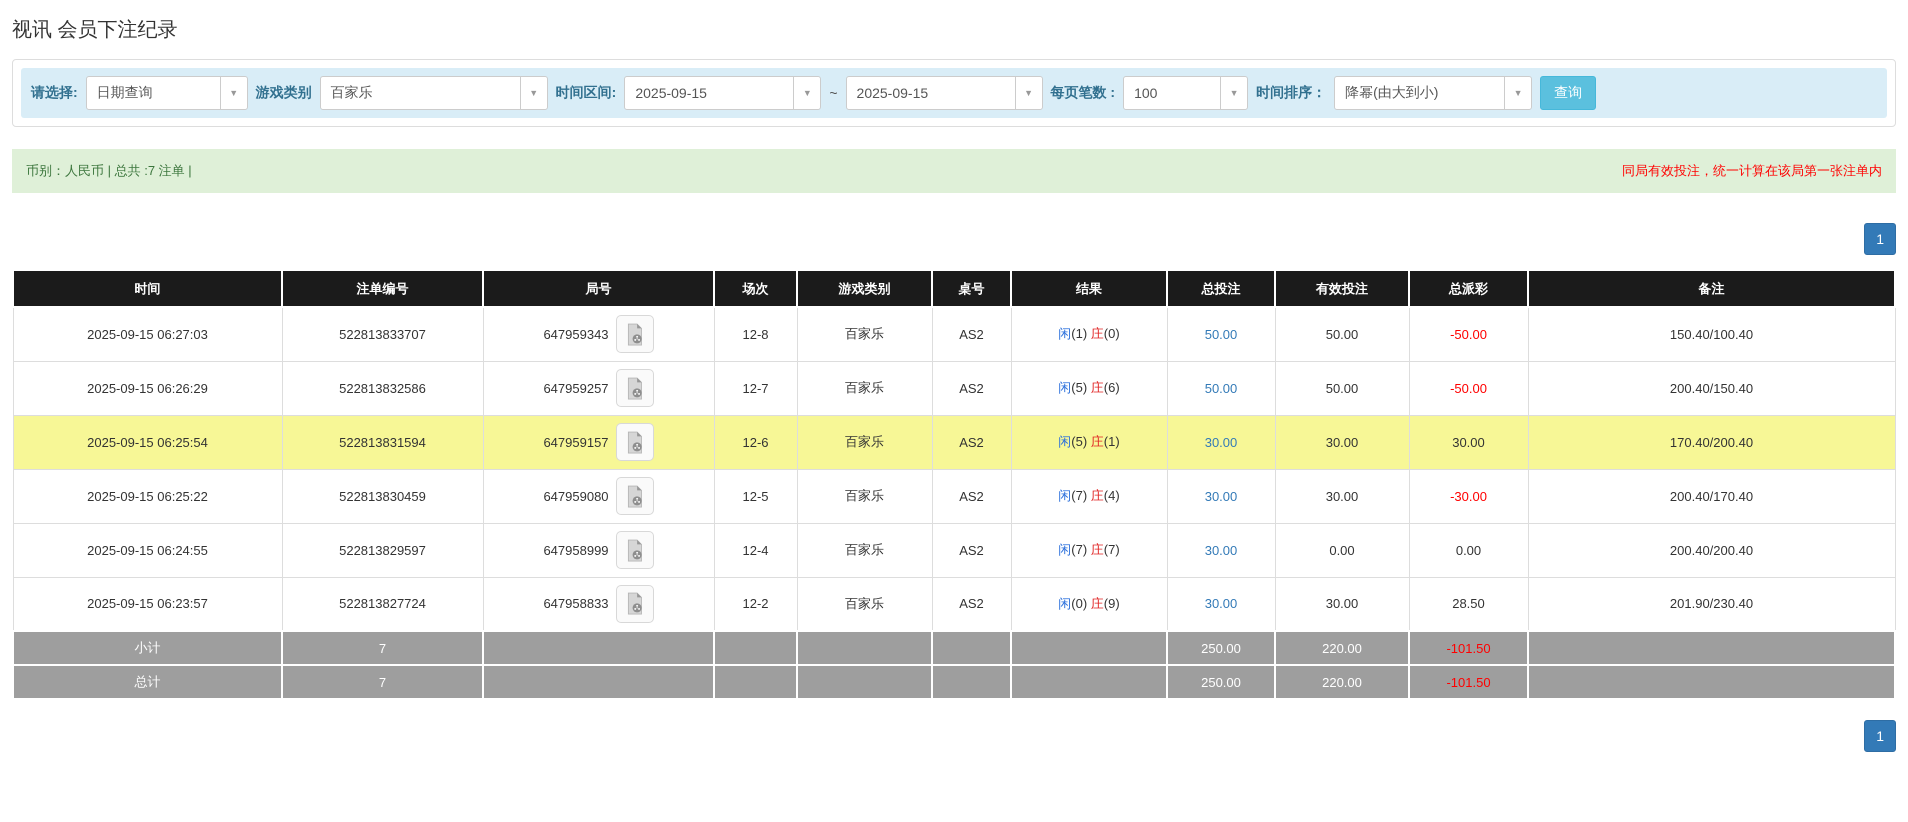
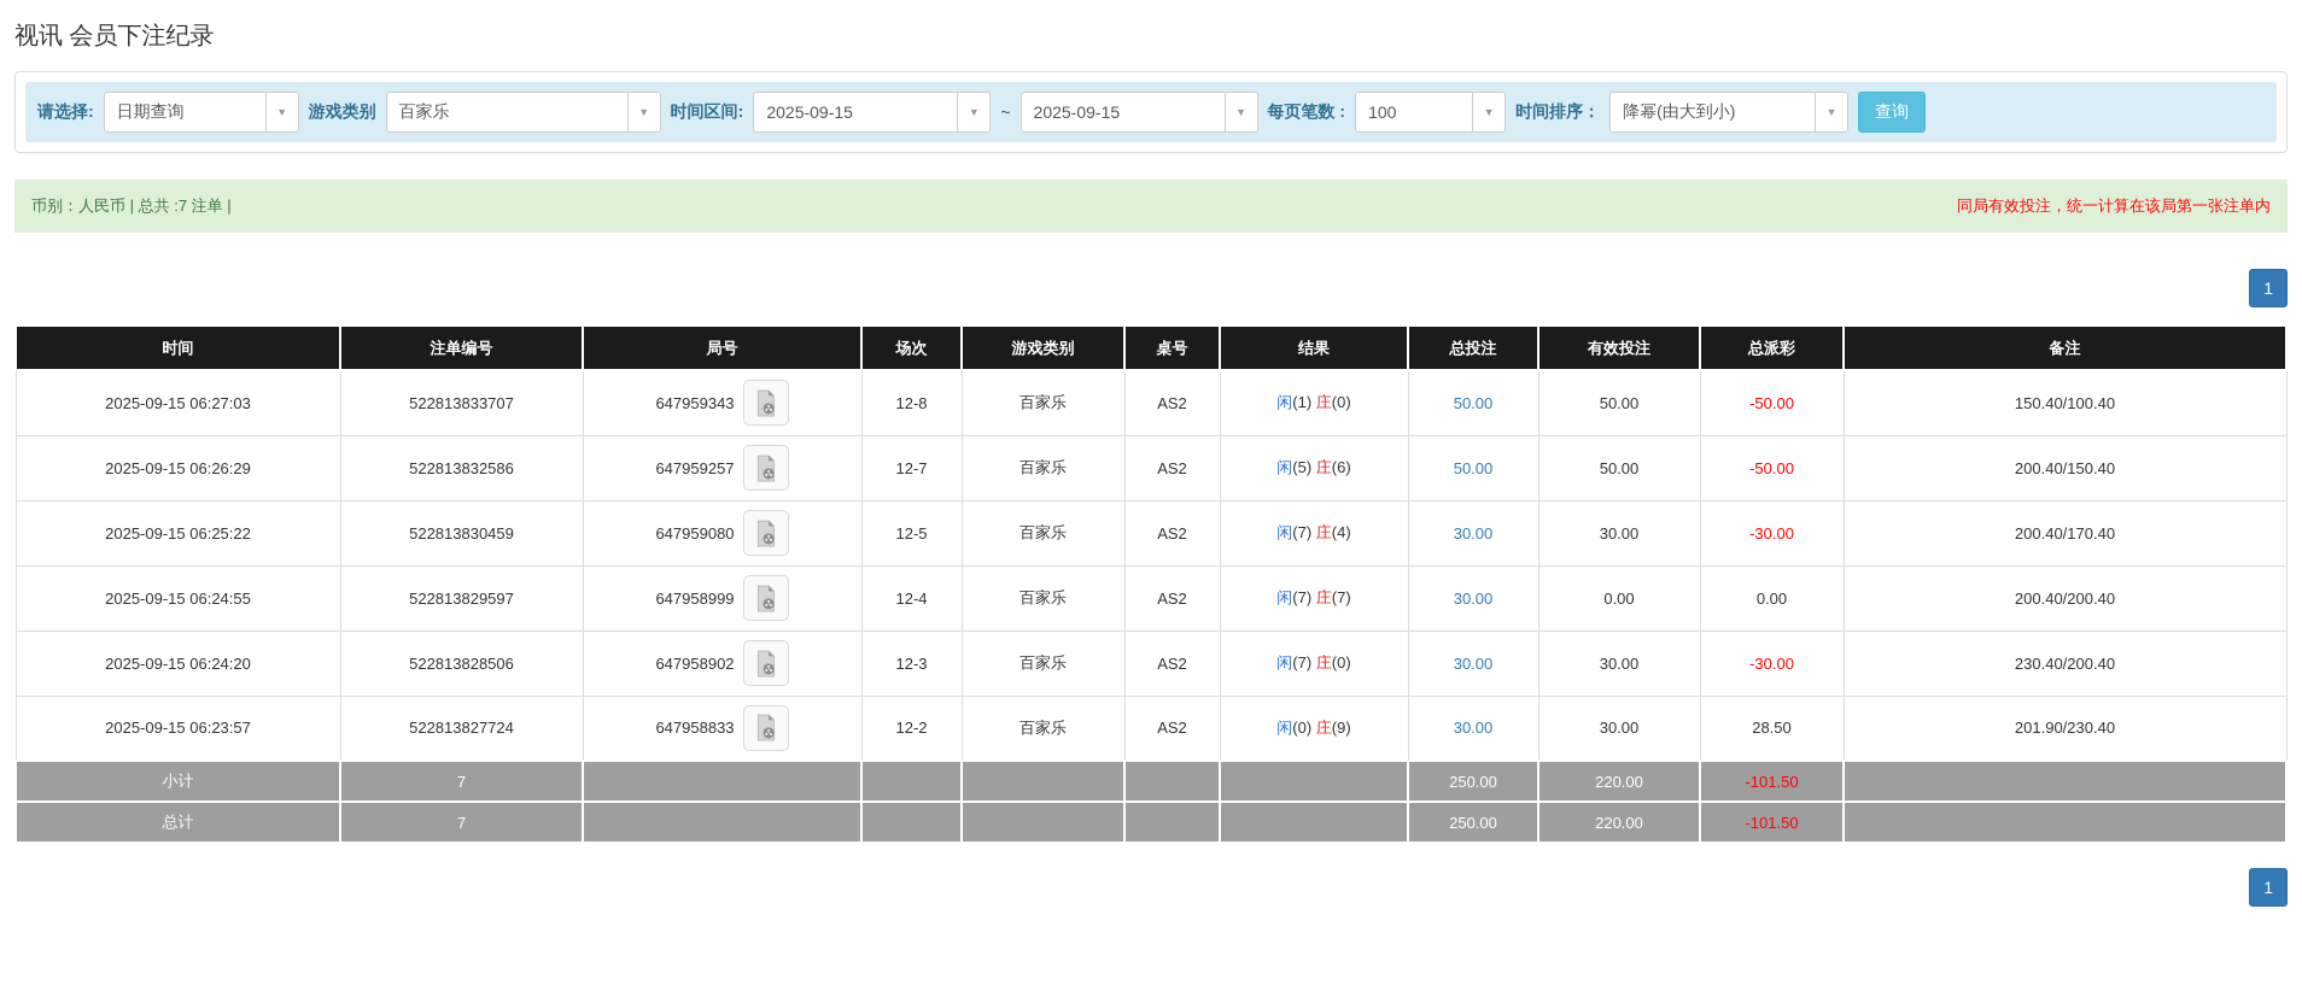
  视讯 会员下注纪录
  请选择:
  日期查询
  ▼
  游戏类别
  百家乐
  ▼
  时间区间:
  2025-09-15
  ▼
  ~
  2025-09-15
  ▼
  每页笔数 :
  100
  ▼
  时间排序：
  降幂(由大到小)
  ▼
  查询
  币别：人民币 | 总共 :7 注单 |
  同局有效投注，统一计算在该局第一张注单内
  1
  时间	注单编号	局号	场次	游戏类别	桌号	结果	总投注	有效投注	总派彩	备注
  2025-09-15 06:27:03	522813833707	647959343	12-8	百家乐	AS2	闲(1) 庄(0)	50.00	50.00	-50.00	150.40/100.40
  2025-09-15 06:26:29	522813832586	647959257	12-7	百家乐	AS2	闲(5) 庄(6)	50.00	50.00	-50.00	200.40/150.40
- 2025-09-15 06:25:54	522813831594	647959157	12-6	百家乐	AS2	闲(5) 庄(1)	30.00	30.00	30.00	170.40/200.40
  2025-09-15 06:25:22	522813830459	647959080	12-5	百家乐	AS2	闲(7) 庄(4)	30.00	30.00	-30.00	200.40/170.40
  2025-09-15 06:24:55	522813829597	647958999	12-4	百家乐	AS2	闲(7) 庄(7)	30.00	0.00	0.00	200.40/200.40
+ 2025-09-15 06:24:20	522813828506	647958902	12-3	百家乐	AS2	闲(7) 庄(0)	30.00	30.00	-30.00	230.40/200.40
  2025-09-15 06:23:57	522813827724	647958833	12-2	百家乐	AS2	闲(0) 庄(9)	30.00	30.00	28.50	201.90/230.40
  小计	7						250.00	220.00	-101.50
  总计	7						250.00	220.00	-101.50
  1
